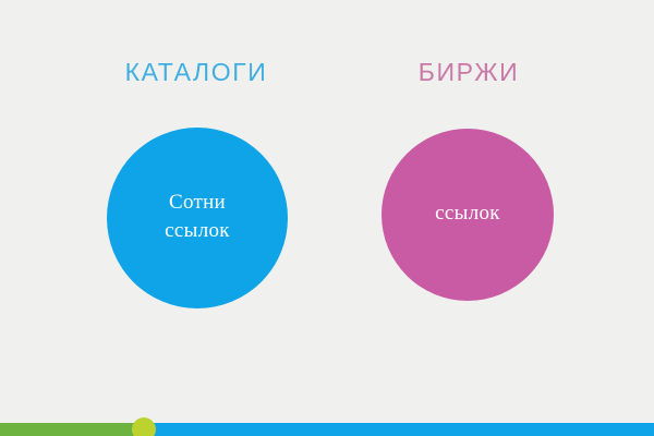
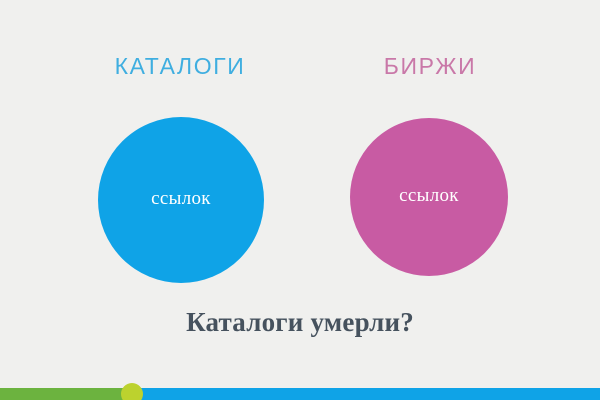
  КАТАЛОГИ
  БИРЖИ
- Сотни
  ссылок
  ссылок
+ Каталоги умерли?
